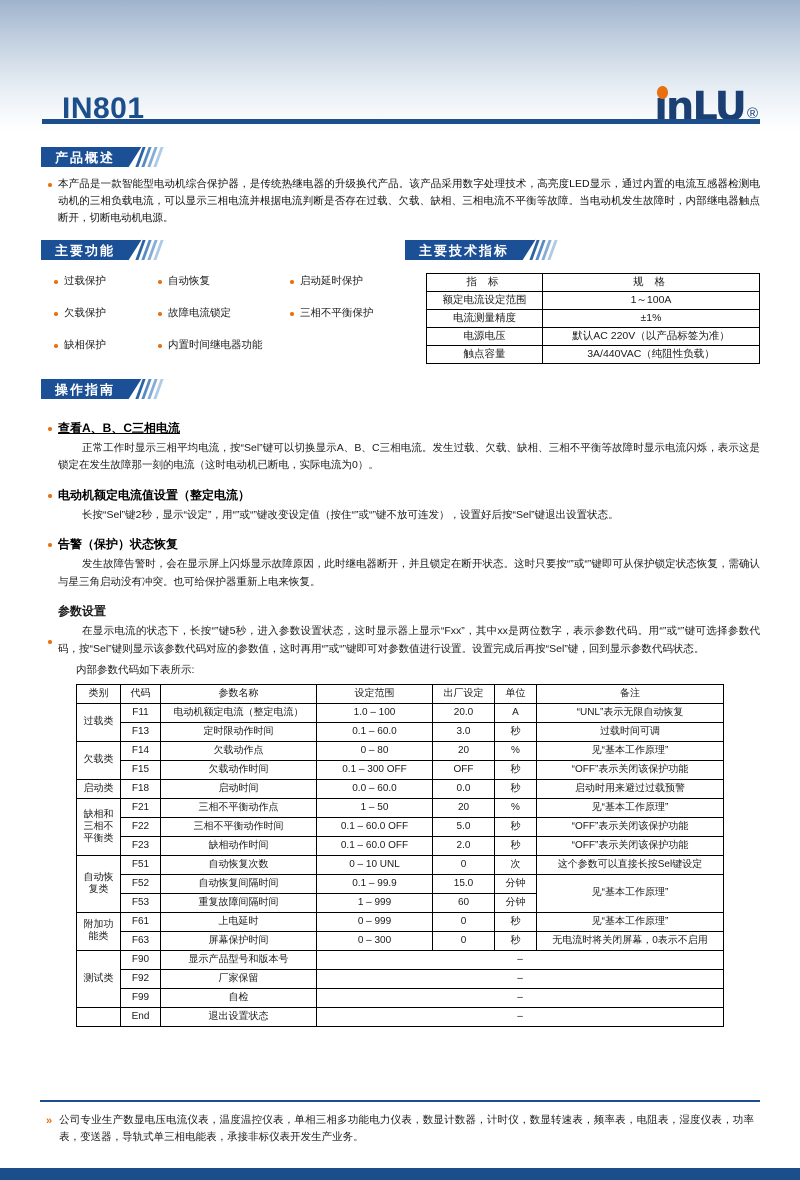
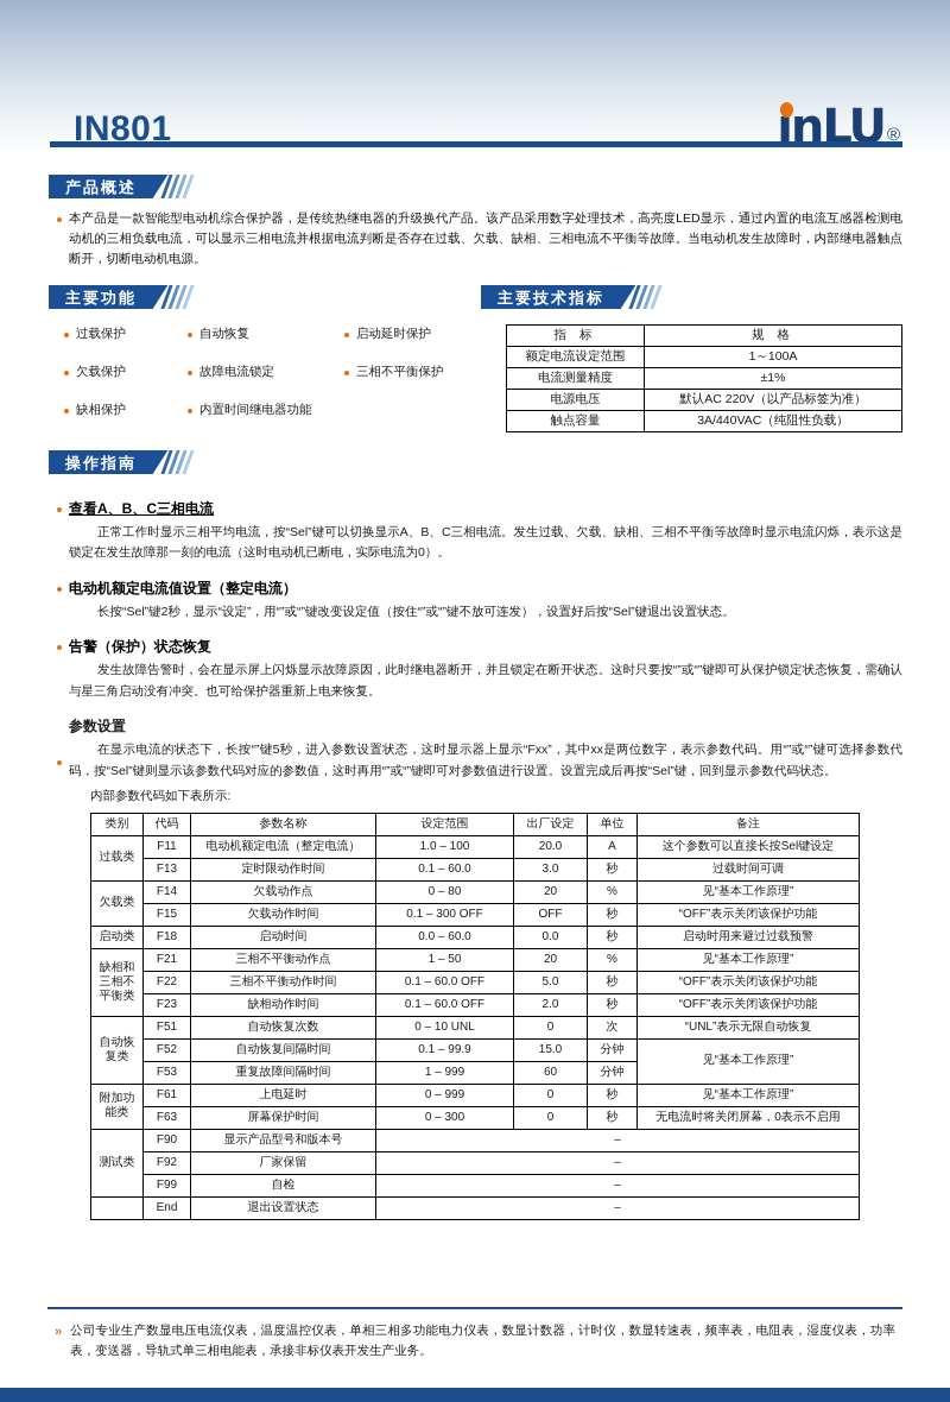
  IN801
  inLU
  ®
  产品概述
  本产品是一款智能型电动机综合保护器，是传统热继电器的升级换代产品。该产品采用数字处理技术，高亮度LED显示，通过内置的电流互感器检测电动机的三相负载电流，可以显示三相电流并根据电流判断是否存在过载、欠载、缺相、三相电流不平衡等故障。当电动机发生故障时，内部继电器触点断开，切断电动机电源。
  主要功能
  过载保护
  自动恢复
  启动延时保护
  欠载保护
  故障电流锁定
  三相不平衡保护
  缺相保护
  内置时间继电器功能
  主要技术指标
  指 标	规 格
  额定电流设定范围	1～100A
  电流测量精度	±1%
  电源电压	默认AC 220V（以产品标签为准）
  触点容量	3A/440VAC（纯阻性负载）
  操作指南
  查看A、B、C三相电流
  正常工作时显示三相平均电流，按“Sel”键可以切换显示A、B、C三相电流。发生过载、欠载、缺相、三相不平衡等故障时显示电流闪烁，表示这是锁定在发生故障那一刻的电流（这时电动机已断电，实际电流为0）。
  电动机额定电流值设置（整定电流）
  长按“Sel”键2秒，显示“设定”，用“”或“”键改变设定值（按住“”或“”键不放可连发），设置好后按“Sel”键退出设置状态。
  告警（保护）状态恢复
  发生故障告警时，会在显示屏上闪烁显示故障原因，此时继电器断开，并且锁定在断开状态。这时只要按“”或“”键即可从保护锁定状态恢复，需确认与星三角启动没有冲突。也可给保护器重新上电来恢复。
  参数设置
  在显示电流的状态下，长按“”键5秒，进入参数设置状态，这时显示器上显示“Fxx”，其中xx是两位数字，表示参数代码。用“”或“”键可选择参数代码，按“Sel”键则显示该参数代码对应的参数值，这时再用“”或“”键即可对参数值进行设置。设置完成后再按“Sel”键，回到显示参数代码状态。
  内部参数代码如下表所示:
  类别	代码	参数名称	设定范围	出厂设定	单位	备注
- 过载类	F11	电动机额定电流（整定电流）	1.0 – 100	20.0	A	“UNL”表示无限自动恢复
+ 过载类	F11	电动机额定电流（整定电流）	1.0 – 100	20.0	A	这个参数可以直接长按Sel键设定
  F13	定时限动作时间	0.1 – 60.0	3.0	秒	过载时间可调
  欠载类	F14	欠载动作点	0 – 80	20	%	见“基本工作原理”
  F15	欠载动作时间	0.1 – 300 OFF	OFF	秒	“OFF”表示关闭该保护功能
  启动类	F18	启动时间	0.0 – 60.0	0.0	秒	启动时用来避过过载预警
  缺相和三相不平衡类	F21	三相不平衡动作点	1 – 50	20	%	见“基本工作原理”
  F22	三相不平衡动作时间	0.1 – 60.0 OFF	5.0	秒	“OFF”表示关闭该保护功能
  F23	缺相动作时间	0.1 – 60.0 OFF	2.0	秒	“OFF”表示关闭该保护功能
- 自动恢复类	F51	自动恢复次数	0 – 10 UNL	0	次	这个参数可以直接长按Sel键设定
+ 自动恢复类	F51	自动恢复次数	0 – 10 UNL	0	次	“UNL”表示无限自动恢复
  F52	自动恢复间隔时间	0.1 – 99.9	15.0	分钟	见“基本工作原理”
  F53	重复故障间隔时间	1 – 999	60	分钟
  附加功能类	F61	上电延时	0 – 999	0	秒	见“基本工作原理”
  F63	屏幕保护时间	0 – 300	0	秒	无电流时将关闭屏幕，0表示不启用
  测试类	F90	显示产品型号和版本号	–
  F92	厂家保留	–
  F99	自检	–
  	End	退出设置状态	–
  »
  公司专业生产数显电压电流仪表，温度温控仪表，单相三相多功能电力仪表，数显计数器，计时仪，数显转速表，频率表，电阻表，湿度仪表，功率表，变送器，导轨式单三相电能表，承接非标仪表开发生产业务。
